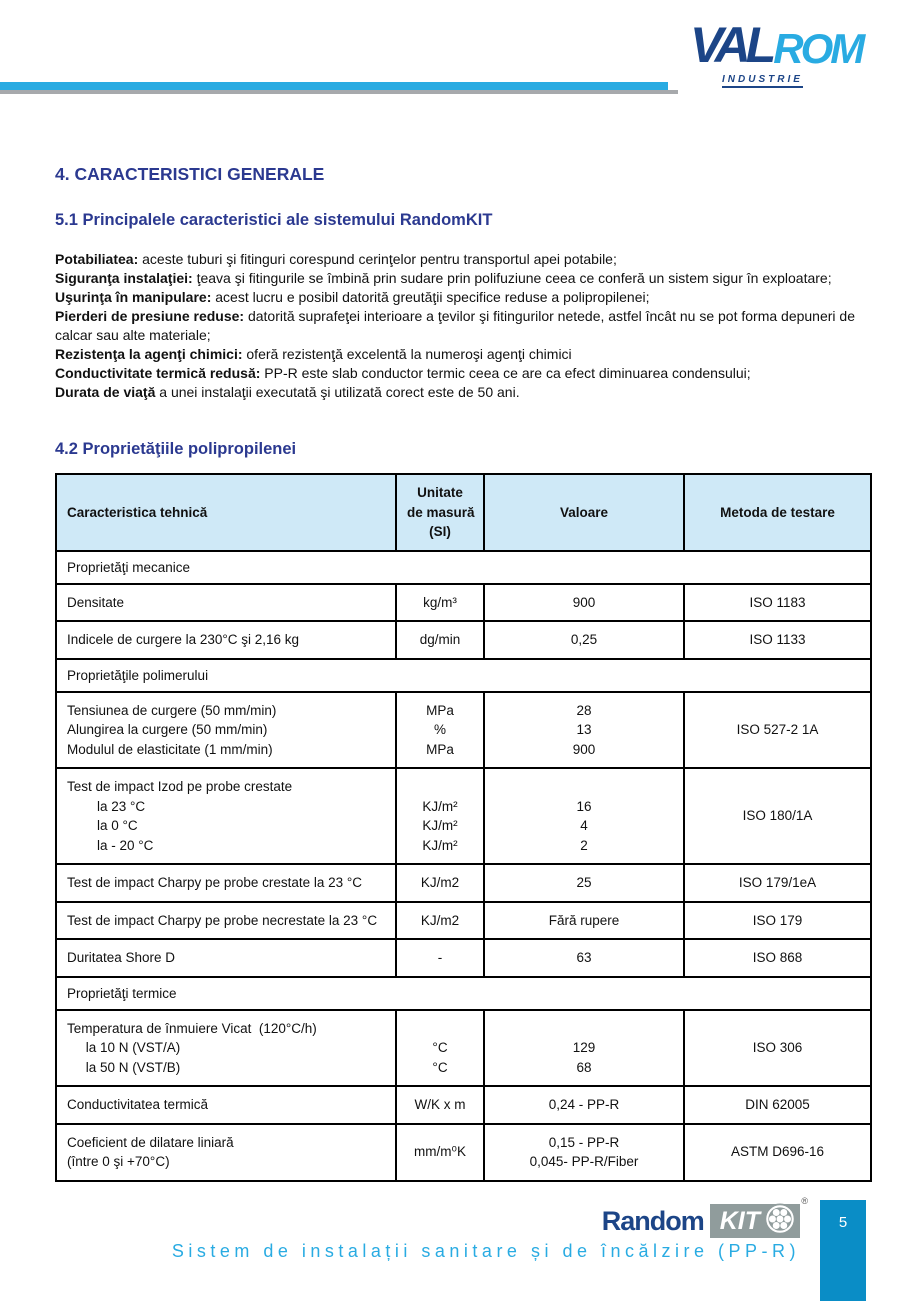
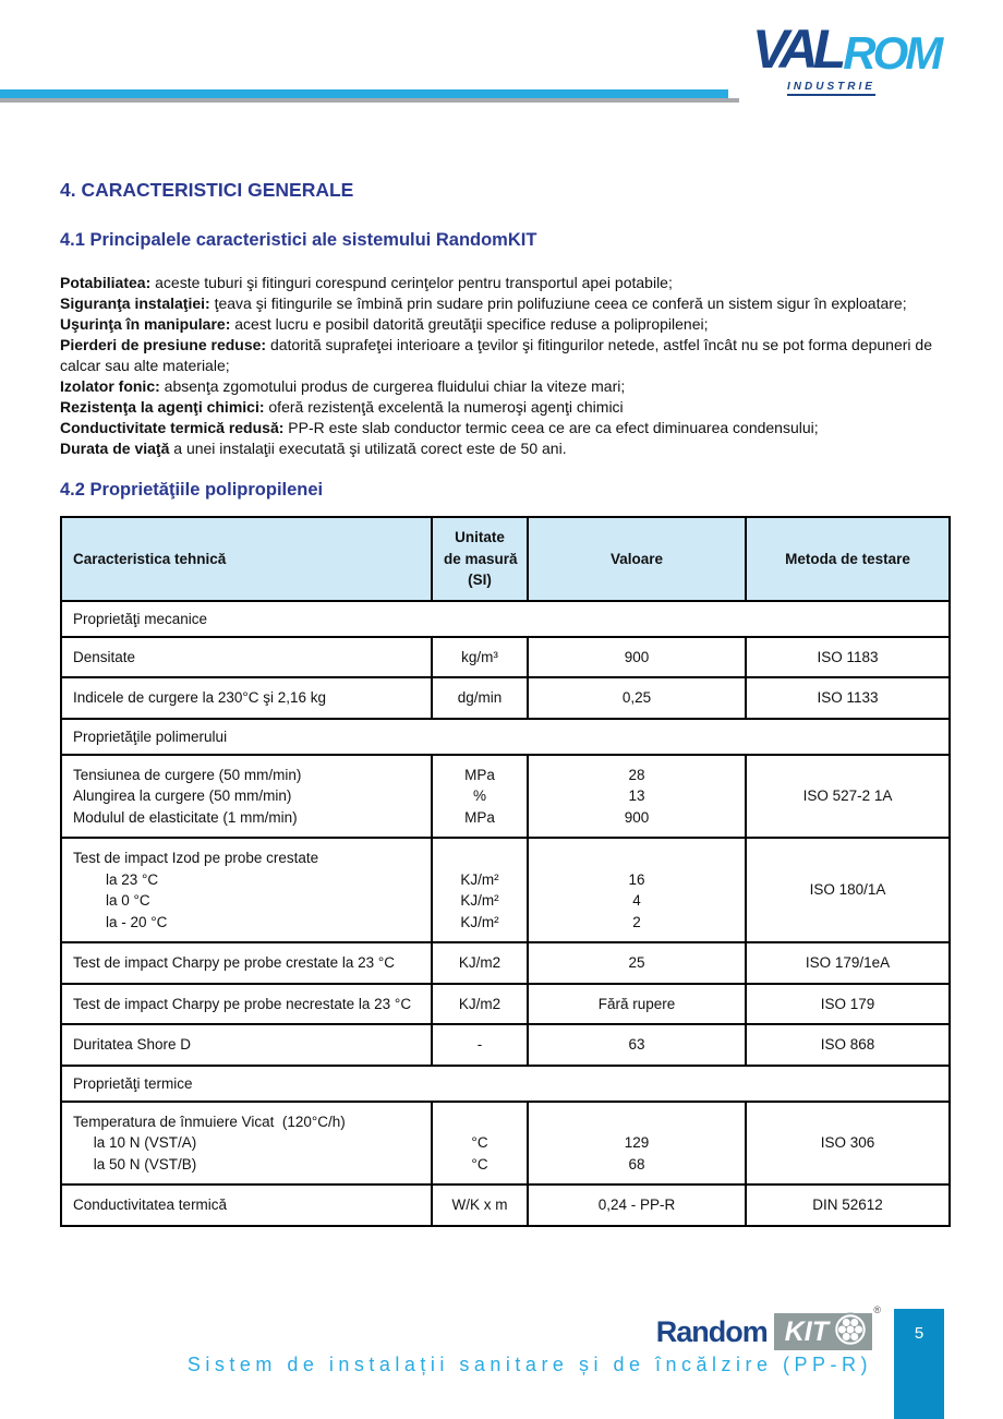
  VAL
  ROM
  INDUSTRIE
  4. CARACTERISTICI GENERALE
- 5.1 Principalele caracteristici ale sistemului RandomKIT
+ 4.1 Principalele caracteristici ale sistemului RandomKIT
  Potabiliatea: aceste tuburi şi fitinguri corespund cerinţelor pentru transportul apei potabile;
  Siguranţa instalaţiei: ţeava şi fitingurile se îmbină prin sudare prin polifuziune ceea ce conferă un sistem sigur în exploatare;
  Uşurinţa în manipulare: acest lucru e posibil datorită greutăţii specifice reduse a polipropilenei;
  Pierderi de presiune reduse: datorită suprafeţei interioare a ţevilor şi fitingurilor netede, astfel încât nu se pot forma depuneri de calcar sau alte materiale;
+ Izolator fonic: absenţa zgomotului produs de curgerea fluidului chiar la viteze mari;
  Rezistenţa la agenţi chimici: oferă rezistenţă excelentă la numeroşi agenţi chimici
  Conductivitate termică redusă: PP-R este slab conductor termic ceea ce are ca efect diminuarea condensului;
  Durata de viaţă a unei instalaţii executată şi utilizată corect este de 50 ani.
  4.2 Proprietăţiile polipropilenei
  Caracteristica tehnică	Unitatede masură(SI)	Valoare	Metoda de testare
  Proprietăţi mecanice
  Densitate	kg/m³	900	ISO 1183
  Indicele de curgere la 230°C şi 2,16 kg	dg/min	0,25	ISO 1133
  Proprietăţile polimerului
  Tensiunea de curgere (50 mm/min)Alungirea la curgere (50 mm/min)Modulul de elasticitate (1 mm/min)	MPa%MPa	2813900	ISO 527-2 1A
  Test de impact Izod pe probe crestate la 23 °C la 0 °C la - 20 °C	KJ/m²KJ/m²KJ/m²	1642	ISO 180/1A
  Test de impact Charpy pe probe crestate la 23 °C	KJ/m2	25	ISO 179/1eA
  Test de impact Charpy pe probe necrestate la 23 °C	KJ/m2	Fără rupere	ISO 179
  Duritatea Shore D	-	63	ISO 868
  Proprietăţi termice
  Temperatura de înmuiere Vicat (120°C/h) la 10 N (VST/A) la 50 N (VST/B)	°C°C	12968	ISO 306
- Conductivitatea termică	W/K x m	0,24 - PP-R	DIN 62005
+ Conductivitatea termică	W/K x m	0,24 - PP-R	DIN 52612
- Coeficient de dilatare liniară(între 0 şi +70°C)	mm/m⁰K	0,15 - PP-R0,045- PP-R/Fiber	ASTM D696-16
  Random
  KIT
  ®
  Sistem de instalații sanitare și de încălzire (PP-R)
  5
